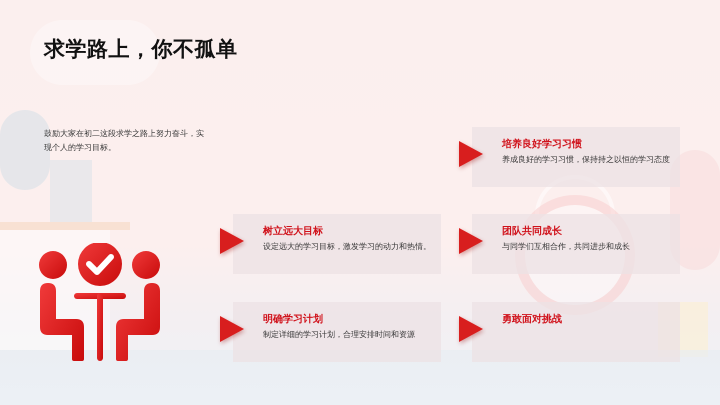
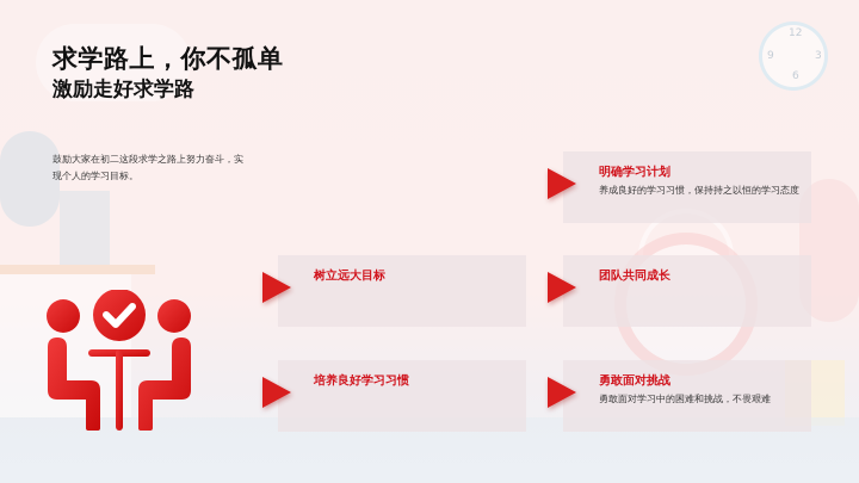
+ 12
+ 3
+ 6
+ 9
  求学路上，你不孤单
+ 激励走好求学路
  鼓励大家在初二这段求学之路上努力奋斗，实现个人的学习目标。
- 培养良好学习习惯
+ 明确学习计划
  养成良好的学习习惯，保持持之以恒的学习态度
  树立远大目标
- 设定远大的学习目标，激发学习的动力和热情。
  团队共同成长
- 与同学们互相合作，共同进步和成长
- 明确学习计划
+ 培养良好学习习惯
- 制定详细的学习计划，合理安排时间和资源
  勇敢面对挑战
+ 勇敢面对学习中的困难和挑战，不畏艰难
